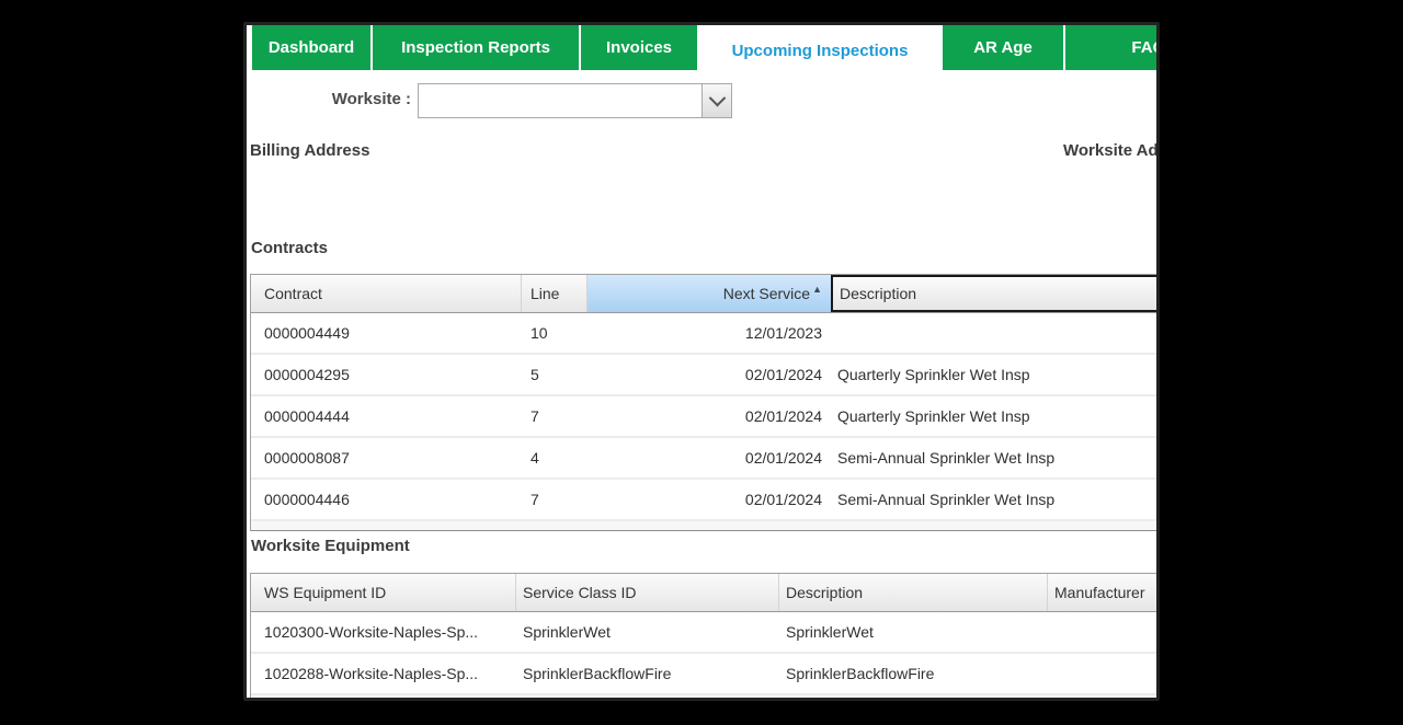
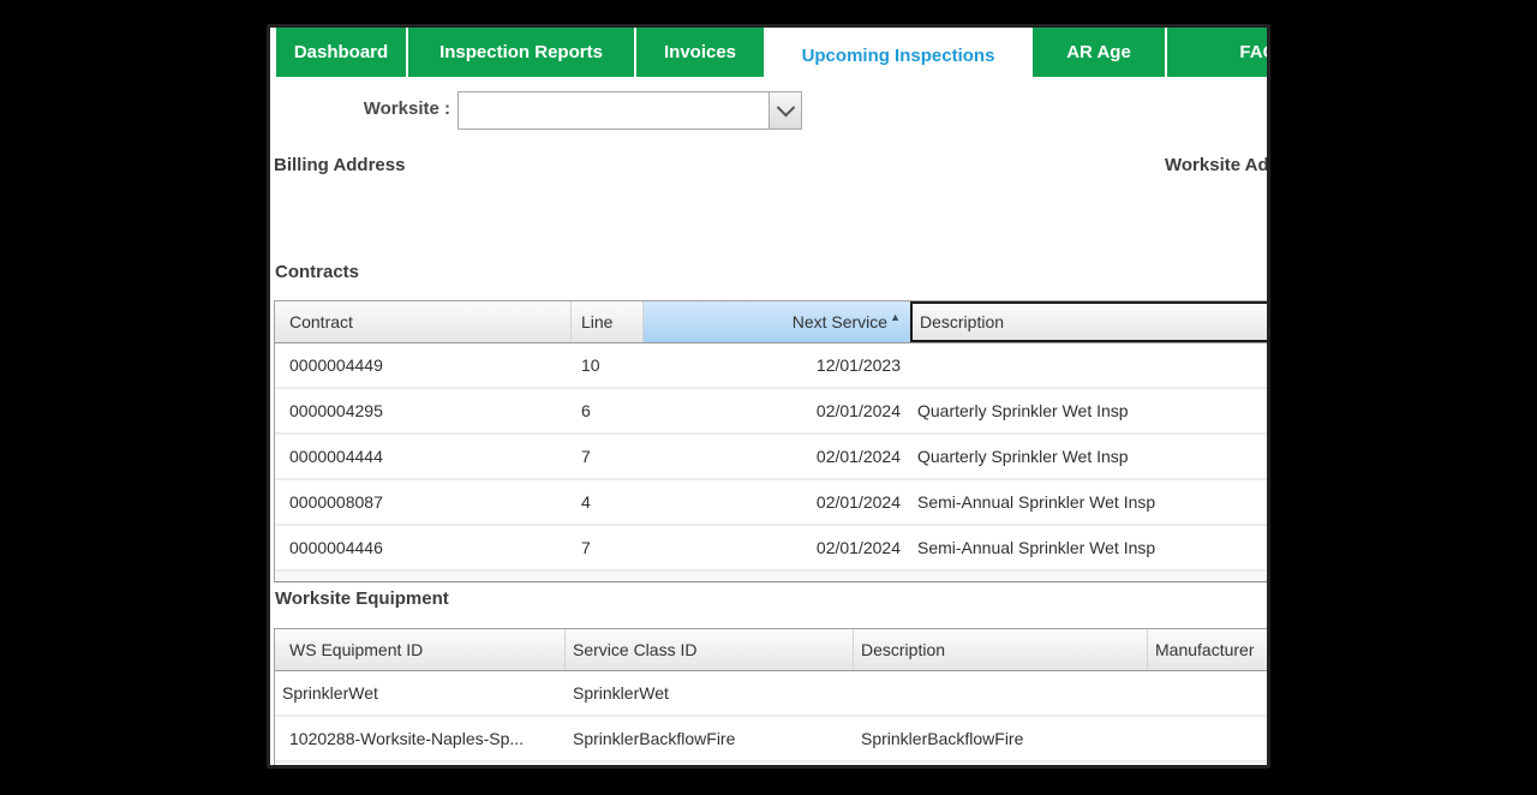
  Dashboard
  Inspection Reports
  Invoices
  Upcoming Inspections
  AR Age
  Worksite :
  Billing Address
  Contracts
  Contract
  Line
  Next Service
  ▲
  Description
  0000004449
  10
  12/01/2023
  0000004295
- 5
+ 6
  02/01/2024
  Quarterly Sprinkler Wet Insp
  0000004444
  7
  02/01/2024
  Quarterly Sprinkler Wet Insp
  0000008087
  4
  02/01/2024
  Semi-Annual Sprinkler Wet Insp
  0000004446
  7
  02/01/2024
  Semi-Annual Sprinkler Wet Insp
  Worksite Equipment
  WS Equipment ID
  Service Class ID
  Description
  Manufacturer
- 1020300-Worksite-Naples-Sp...
  SprinklerWet
  SprinklerWet
  1020288-Worksite-Naples-Sp...
  SprinklerBackflowFire
  SprinklerBackflowFire
